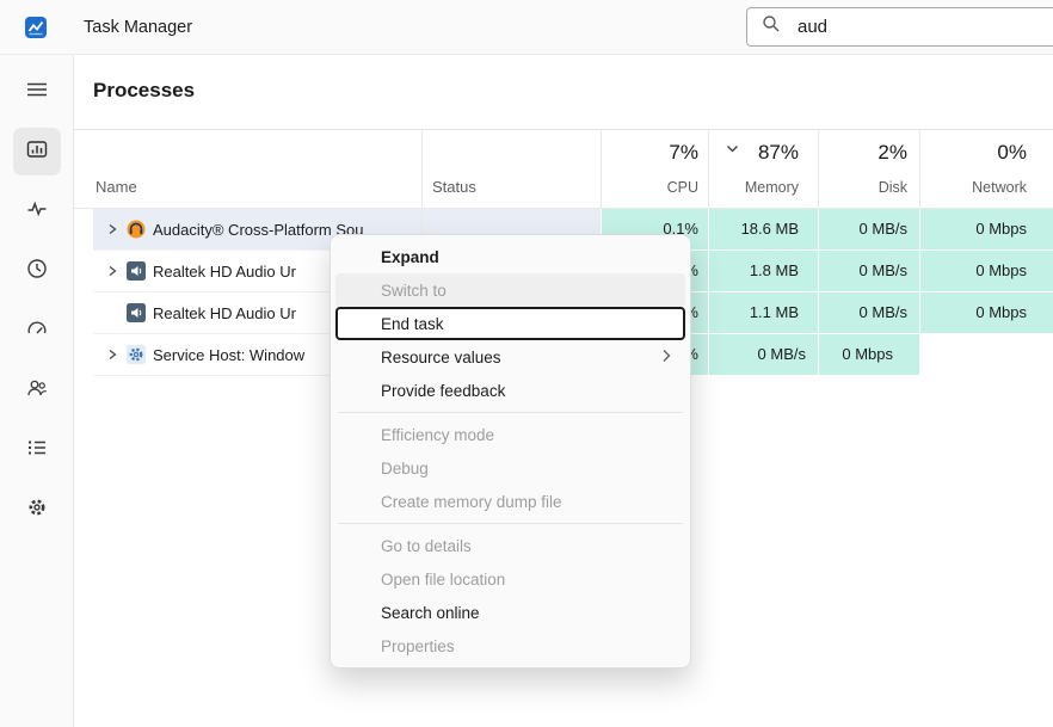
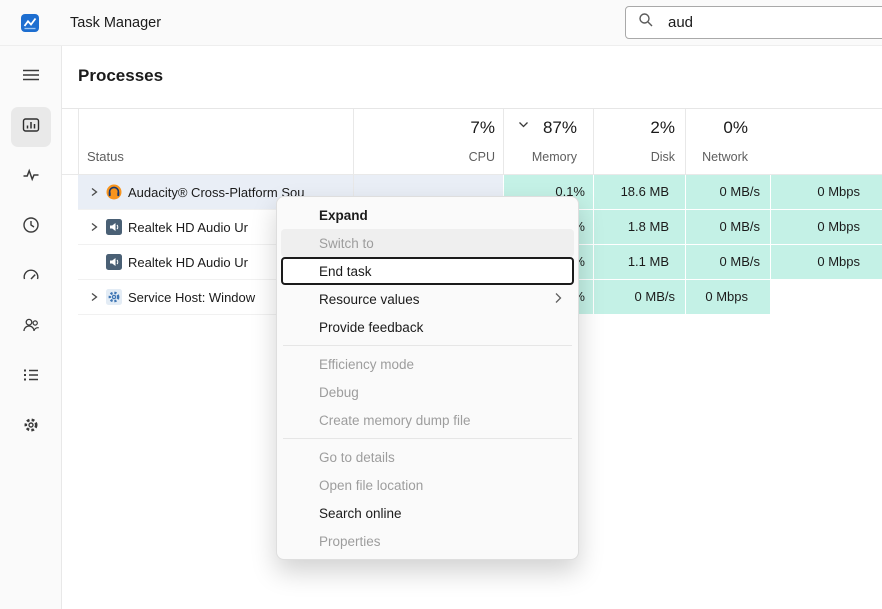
  Task Manager
  aud
  Processes
- Name
  Status
  7%
  CPU
  87%
  Memory
  2%
  Disk
  0%
  Network
  Audacity® Cross-Platform Sou
  0.1%
  18.6 MB
  0 MB/s
  0 Mbps
  Realtek HD Audio Ur
  1.8 MB
  0 MB/s
  0 Mbps
  Realtek HD Audio Ur
  1.1 MB
  0 MB/s
  0 Mbps
  Service Host: Window
  0 MB/s
  0 Mbps
  Expand
  Switch to
  End task
  Resource values
  Provide feedback
  Efficiency mode
  Debug
  Create memory dump file
  Go to details
  Open file location
  Search online
  Properties
